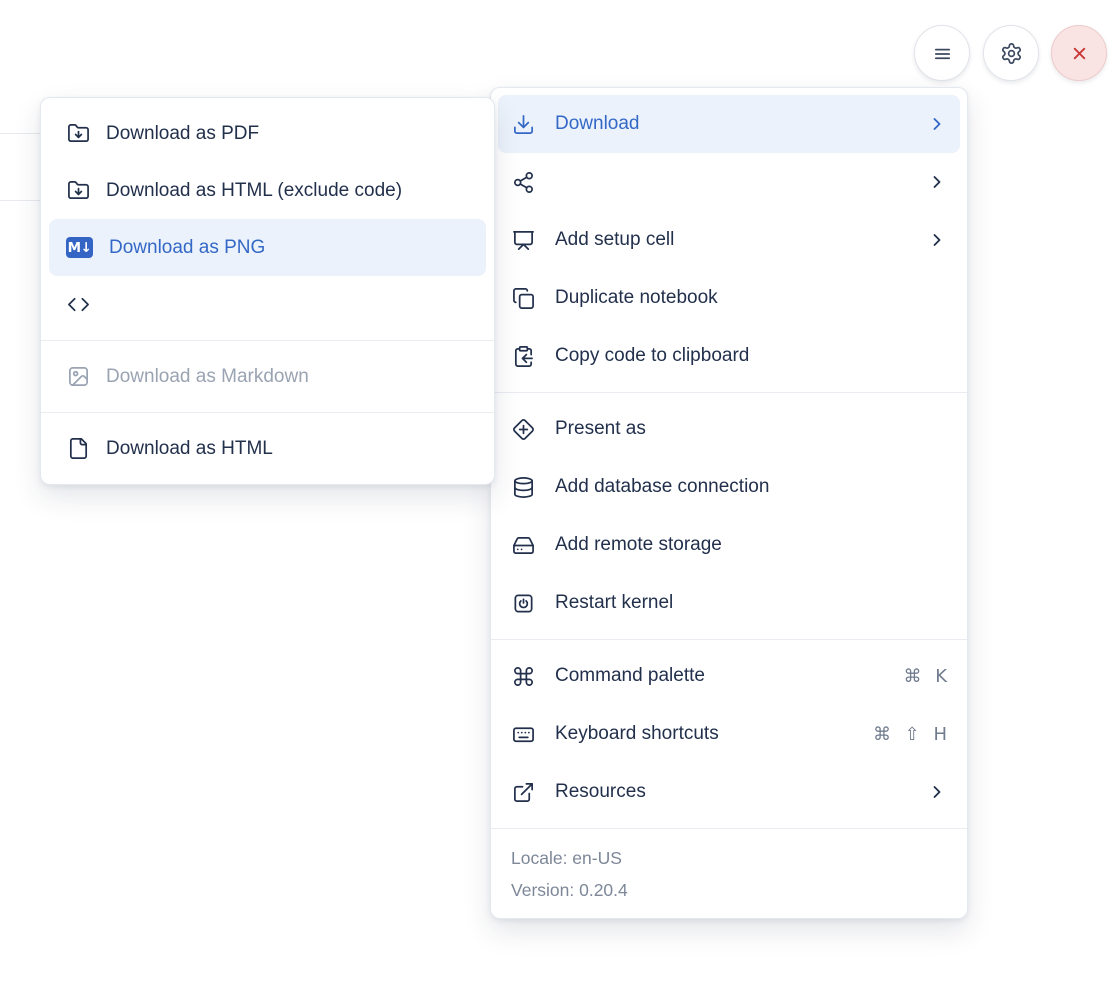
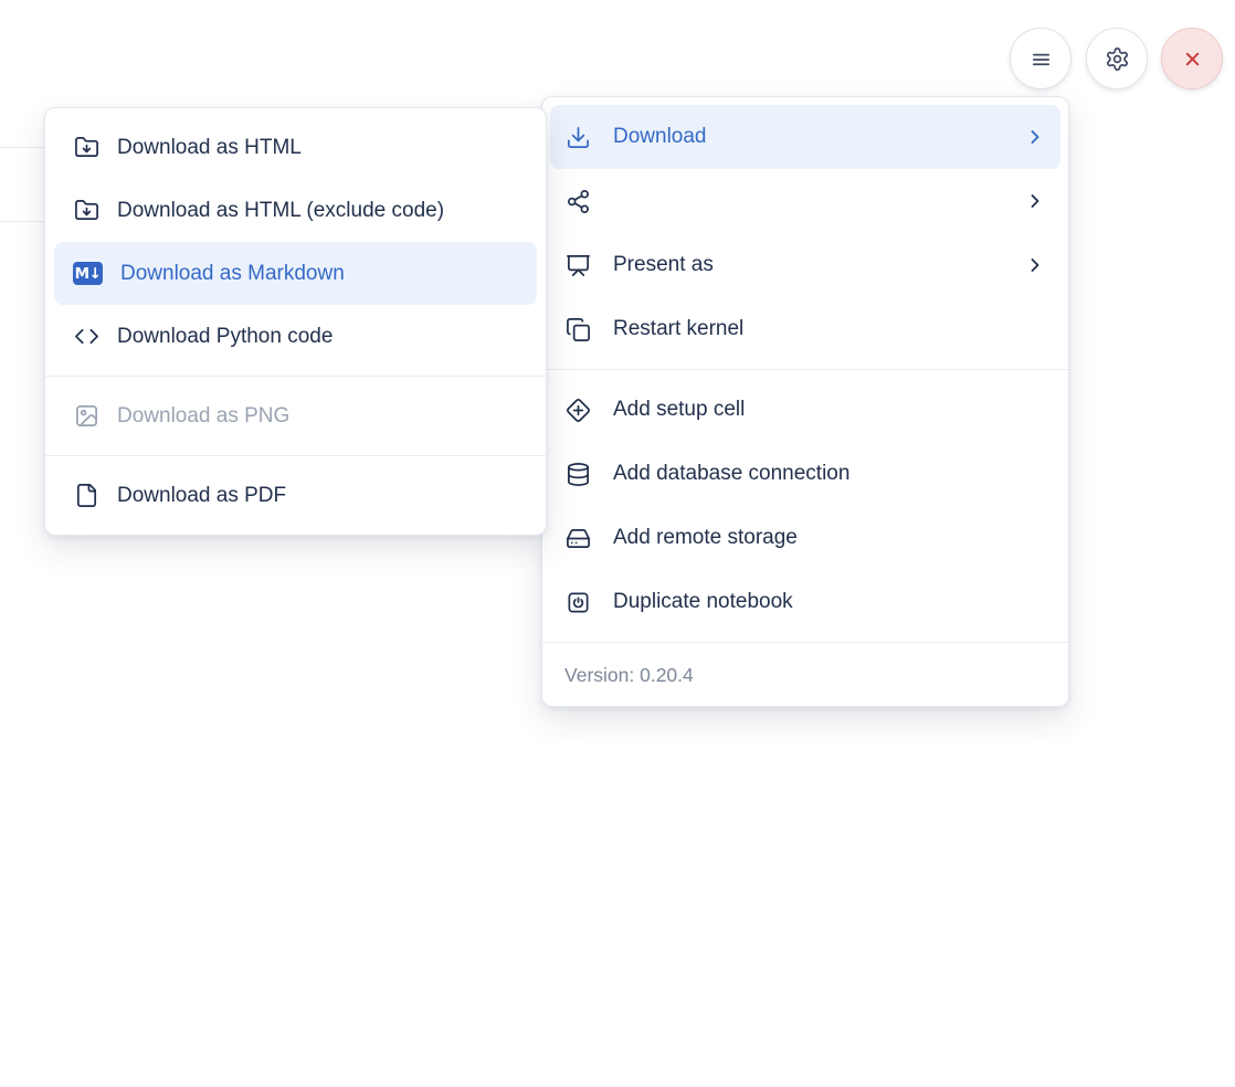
  Download
- Add setup cell
+ Present as
- Duplicate notebook
+ Restart kernel
- Copy code to clipboard
- Present as
+ Add setup cell
  Add database connection
  Add remote storage
- Restart kernel
+ Duplicate notebook
- Command palette
- ⌘ K
- Keyboard shortcuts
- ⌘ ⇧ H
- Resources
- Locale: en-US
  Version: 0.20.4
- Download as PDF
+ Download as HTML
  Download as HTML (exclude code)
  M↓
- Download as PNG
+ Download as Markdown
+ Download Python code
- Download as Markdown
+ Download as PNG
- Download as HTML
+ Download as PDF
